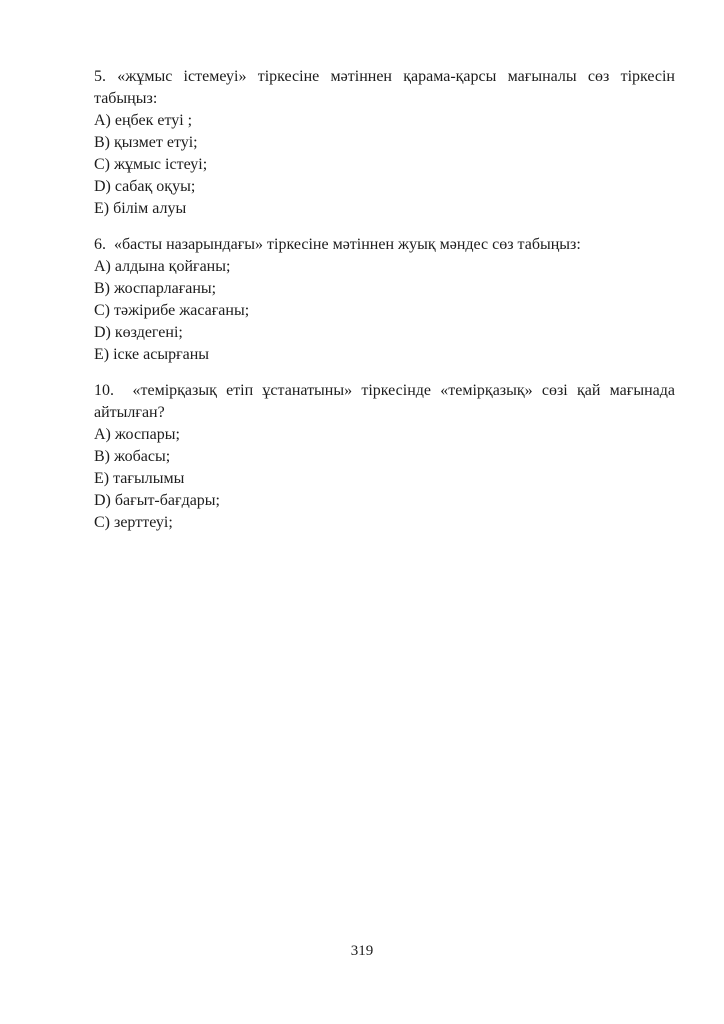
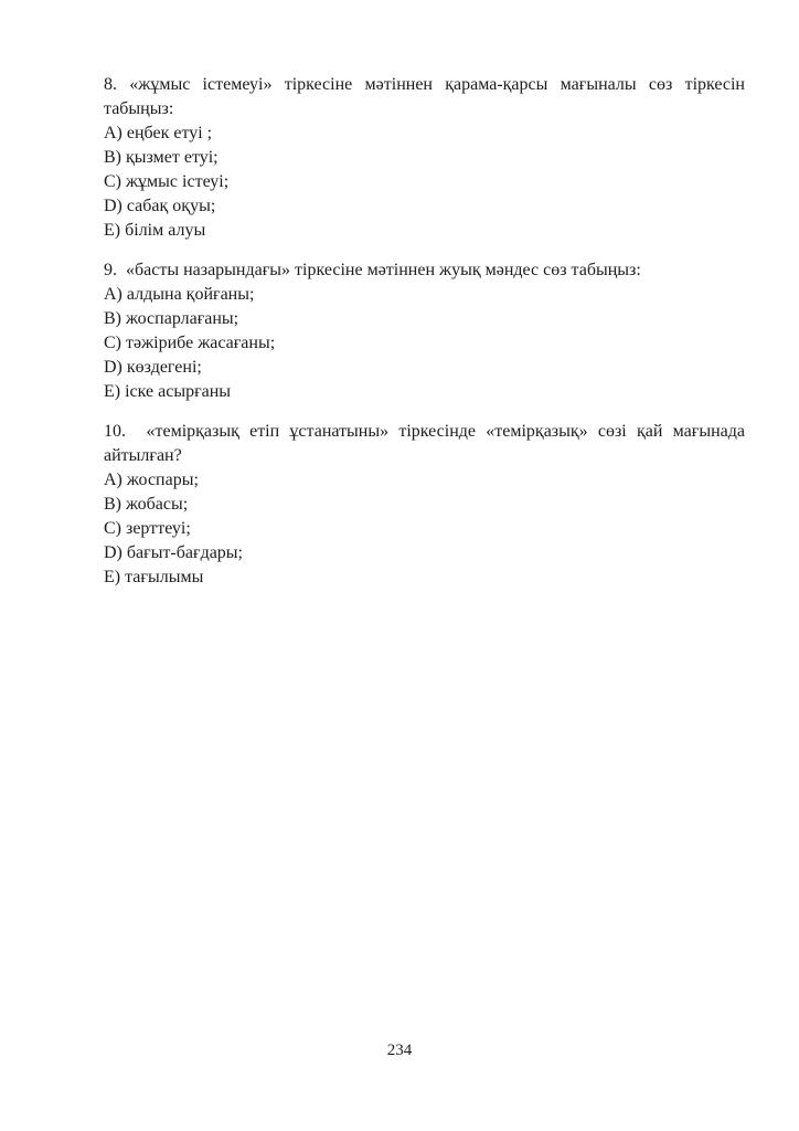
- 5. «жұмыс істемеуі» тіркесіне мәтіннен қарама-қарсы мағыналы сөз тіркесін табыңыз:
+ 8. «жұмыс істемеуі» тіркесіне мәтіннен қарама-қарсы мағыналы сөз тіркесін табыңыз:
  A) еңбек етуі ;
  B) қызмет етуі;
  C) жұмыс істеуі;
  D) сабақ оқуы;
  E) білім алуы
- 6. «басты назарындағы» тіркесіне мәтіннен жуық мәндес сөз табыңыз:
+ 9. «басты назарындағы» тіркесіне мәтіннен жуық мәндес сөз табыңыз:
  A) алдына қойғаны;
  B) жоспарлағаны;
  C) тәжірибе жасағаны;
  D) көздегені;
  E) іске асырғаны
  10. «темірқазық етіп ұстанатыны» тіркесінде «темірқазық» сөзі қай мағынада айтылған?
  A) жоспары;
  B) жобасы;
- E) тағылымы
+ C) зерттеуі;
  D) бағыт-бағдары;
- C) зерттеуі;
+ E) тағылымы
- 319
+ 234
